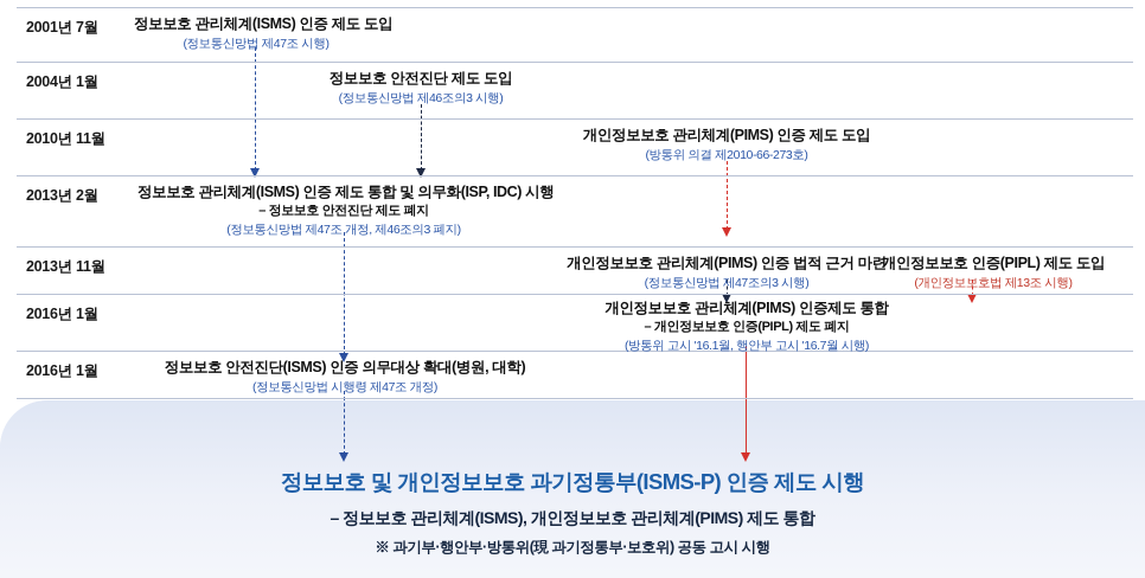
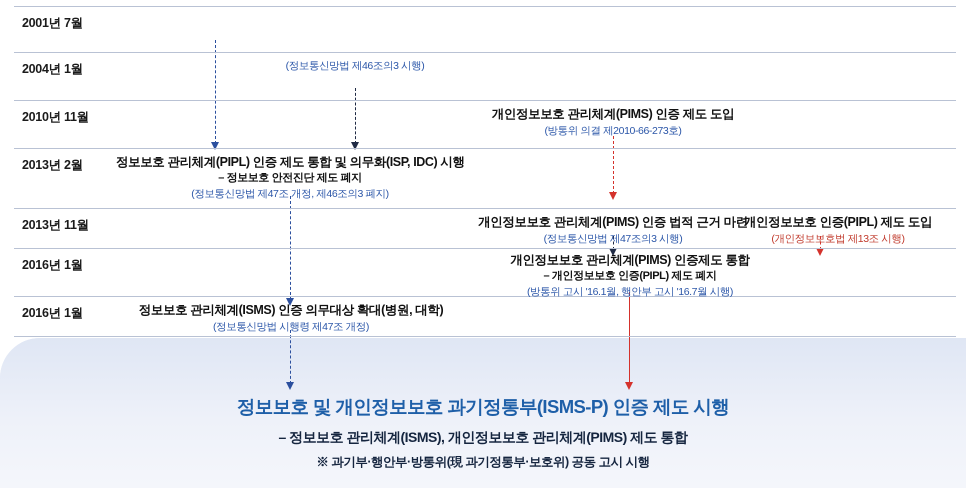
  2001년 7월
  2004년 1월
  2010년 11월
  2013년 2월
  2013년 11월
  2016년 1월
  2016년 1월
- 정보보호 관리체계(ISMS) 인증 제도 도입
- (정보통신망법 제47조 시행)
- 정보보호 안전진단 제도 도입
  (정보통신망법 제46조의3 시행)
  개인정보보호 관리체계(PIMS) 인증 제도 도입
  (방통위 의결 제2010-66-273호)
- 정보보호 관리체계(ISMS) 인증 제도 통합 및 의무화(ISP, IDC) 시행
+ 정보보호 관리체계(PIPL) 인증 제도 통합 및 의무화(ISP, IDC) 시행
  – 정보보호 안전진단 제도 폐지
  (정보통신망법 제47조 개정, 제46조의3 폐지)
  개인정보보호 관리체계(PIMS) 인증 법적 근거 마련
  (정보통신망법 제47조의3 시행)
  개인정보보호 인증(PIPL) 제도 도입
  (개인정보보호법 제13조 시행)
  개인정보보호 관리체계(PIMS) 인증제도 통합
  – 개인정보보호 인증(PIPL) 제도 폐지
  (방통위 고시 '16.1월, 행안부 고시 '16.7월 시행)
- 정보보호 안전진단(ISMS) 인증 의무대상 확대(병원, 대학)
+ 정보보호 관리체계(ISMS) 인증 의무대상 확대(병원, 대학)
  (정보통신망법 시행령 제47조 개정)
  정보보호 및 개인정보보호 과기정통부(ISMS-P) 인증 제도 시행
  – 정보보호 관리체계(ISMS), 개인정보보호 관리체계(PIMS) 제도 통합
  ※ 과기부·행안부·방통위(現 과기정통부·보호위) 공동 고시 시행
